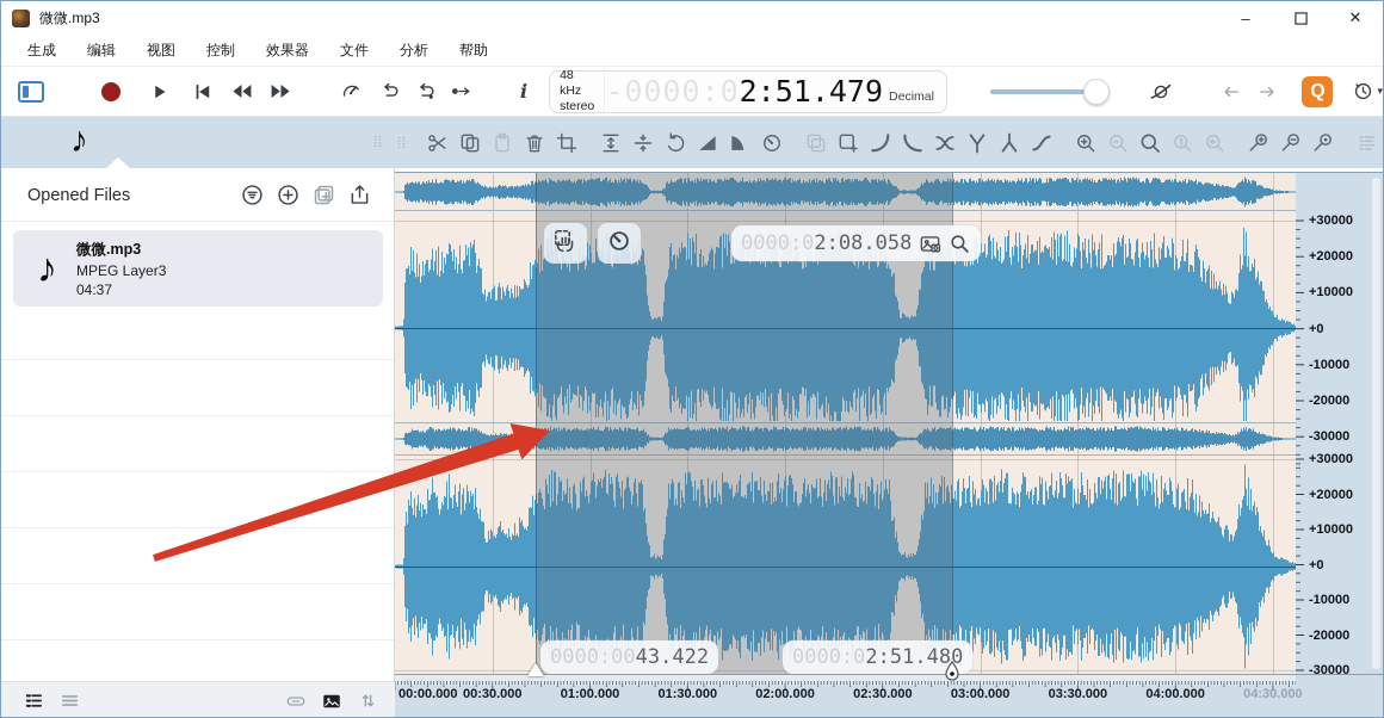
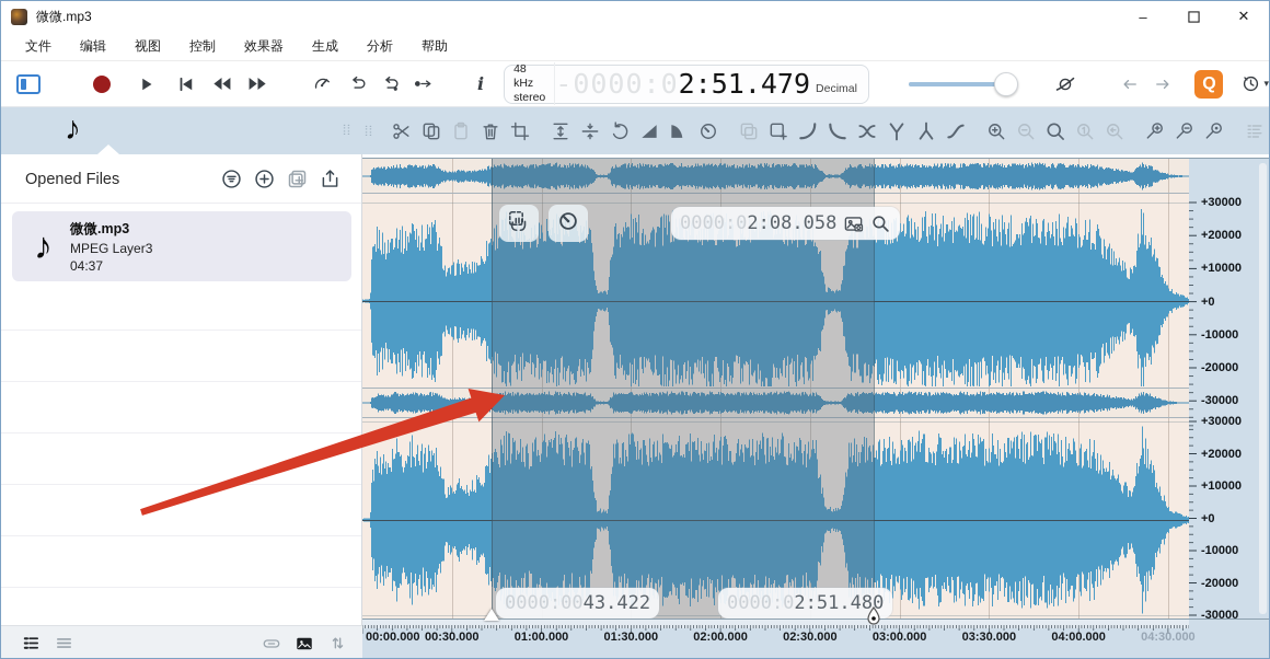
  微微.mp3
  –
  ✕
- 生成
+ 文件
  编辑
  视图
  控制
  效果器
- 文件
+ 生成
  分析
  帮助
  i
  48 kHz
  stereo
  -0000:0
  2:51.479
  Decimal
  Q
  ▾
  ♪
  ⦙⦙
  ⦙⦙
  Opened Files
  ♪
  微微.mp3
  MPEG Layer3
  04:37
  0000:0
  2:08.058
  0000:00
  43.422
  0000:0
  2:51.480
  +30000
  +20000
  +10000
  +0
  -10000
  -20000
  -30000
  +30000
  +20000
  +10000
  +0
  -10000
  -20000
  -30000
  00:00.000
  00:30.000
  01:00.000
  01:30.000
  02:00.000
  02:30.000
  03:00.000
  03:30.000
  04:00.000
  04:30.000
